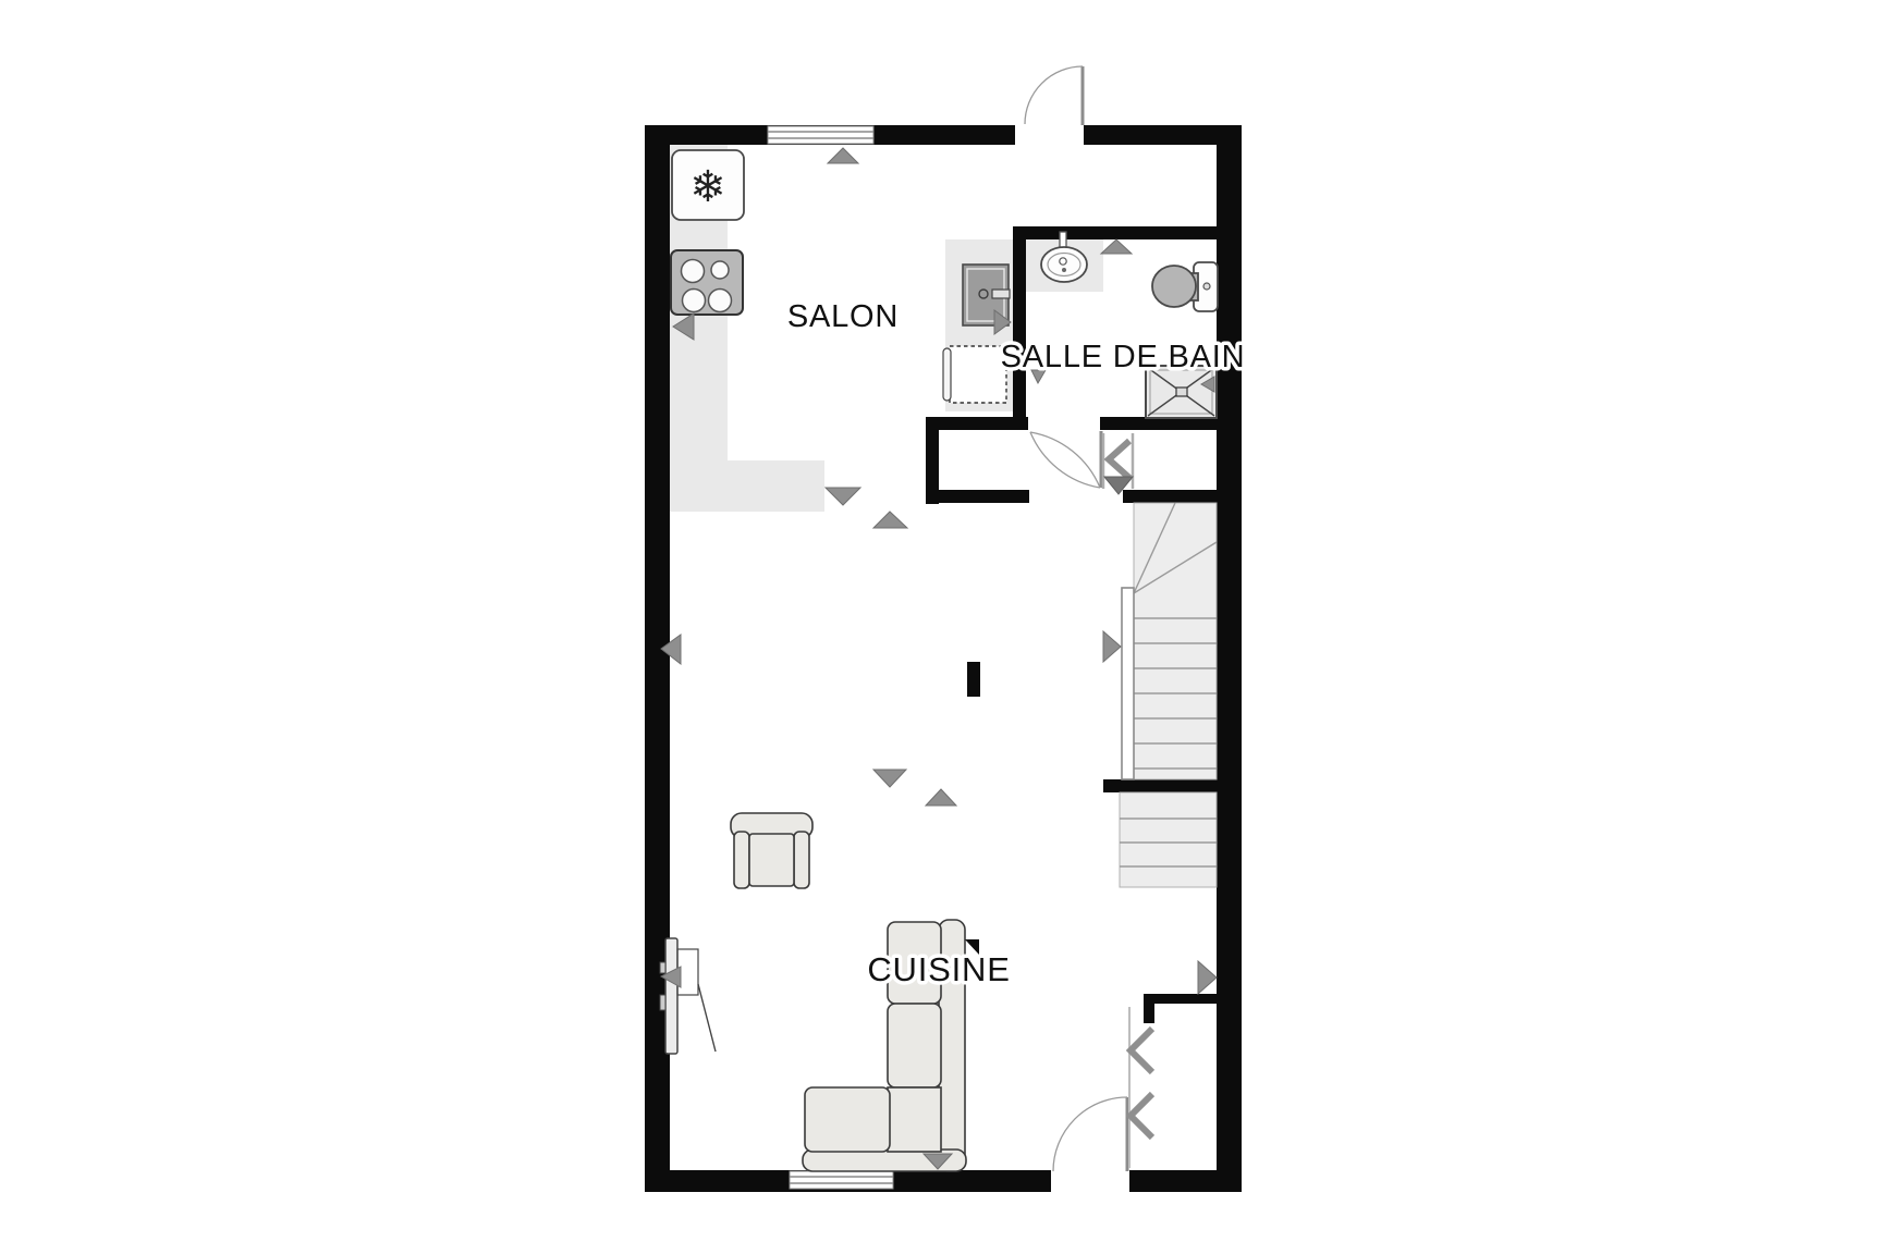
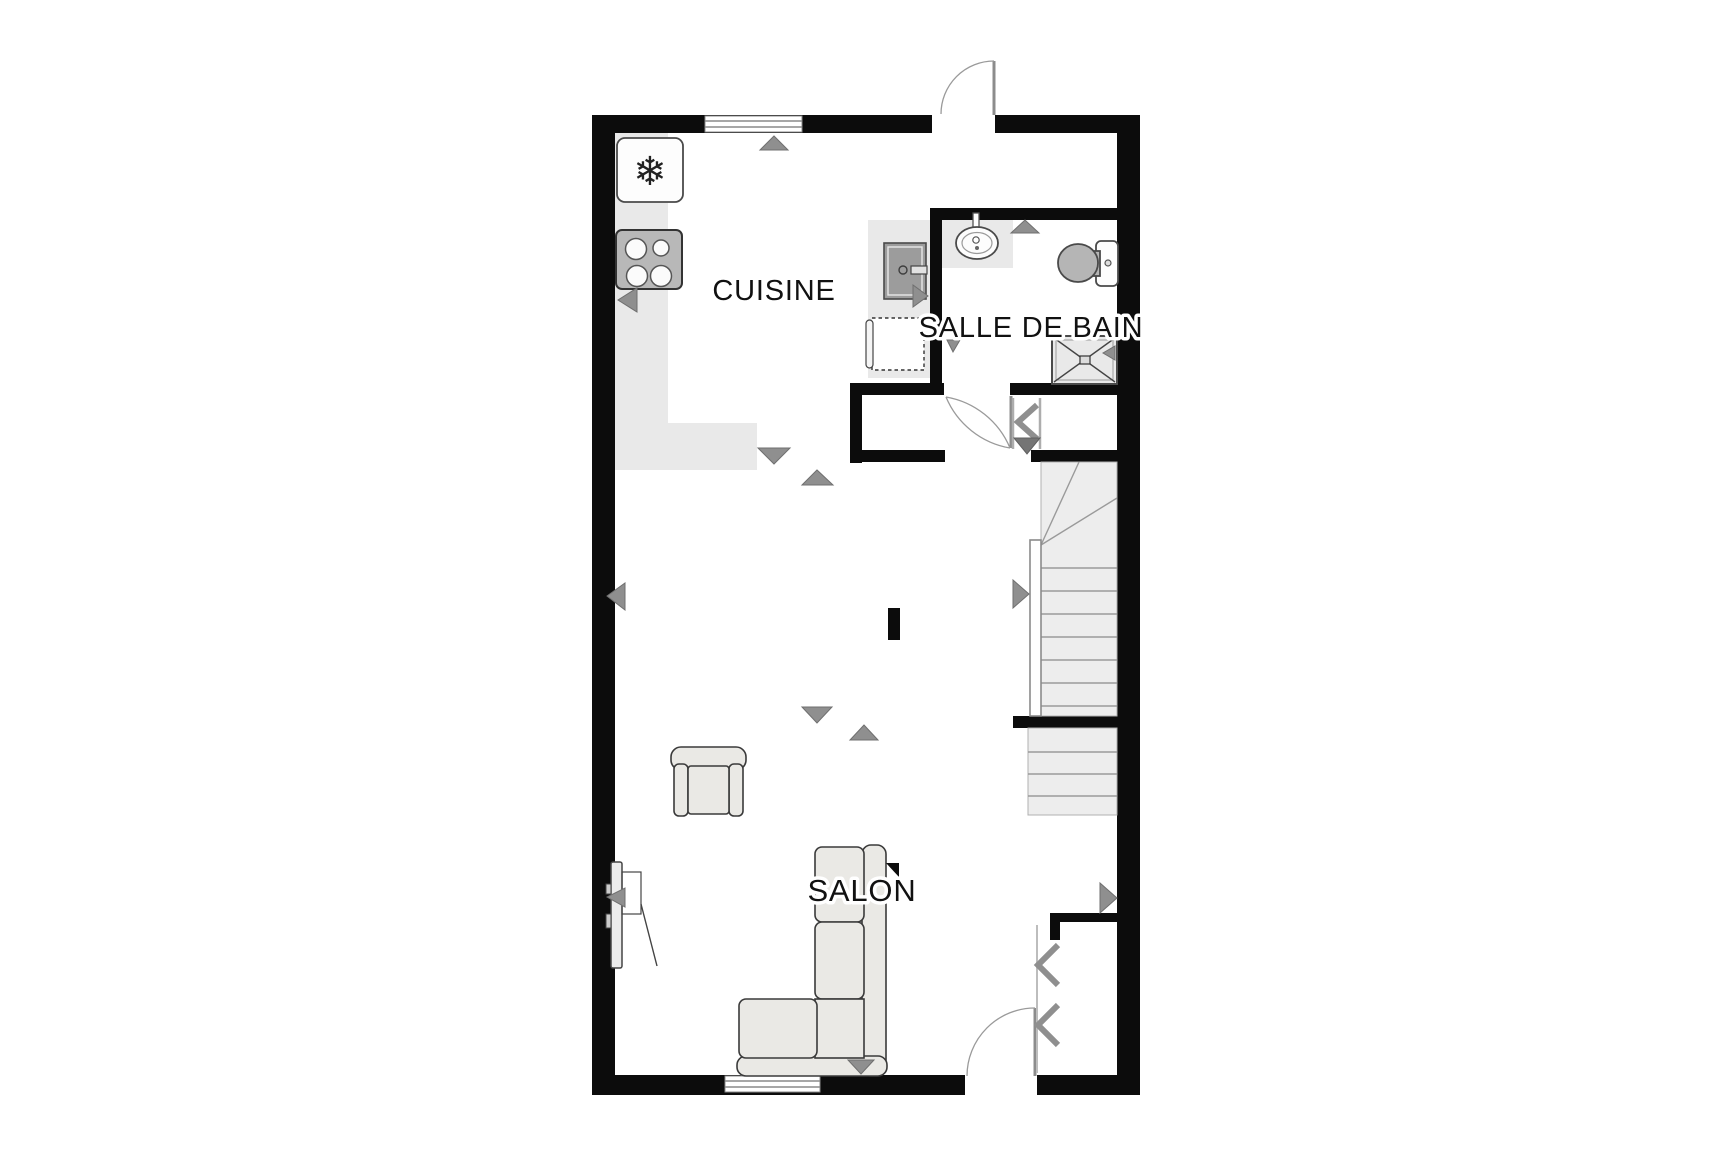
  ❄
- SALON
+ CUISINE
  SALLE DE BAIN
- CUISINE
+ SALON
